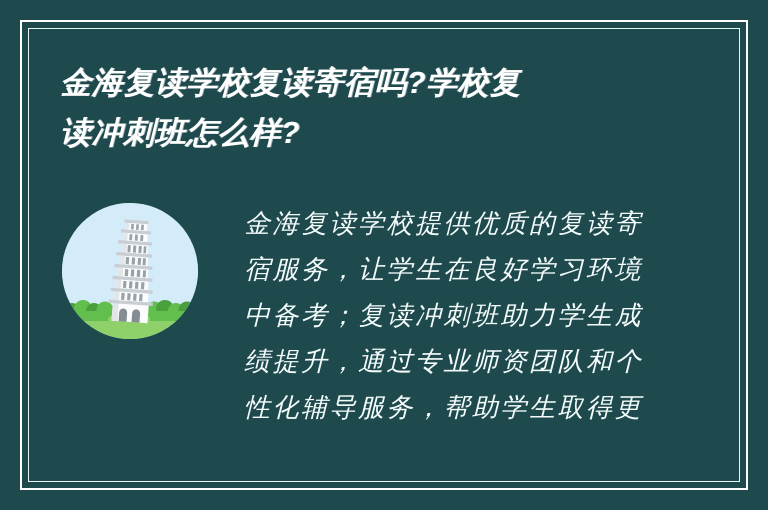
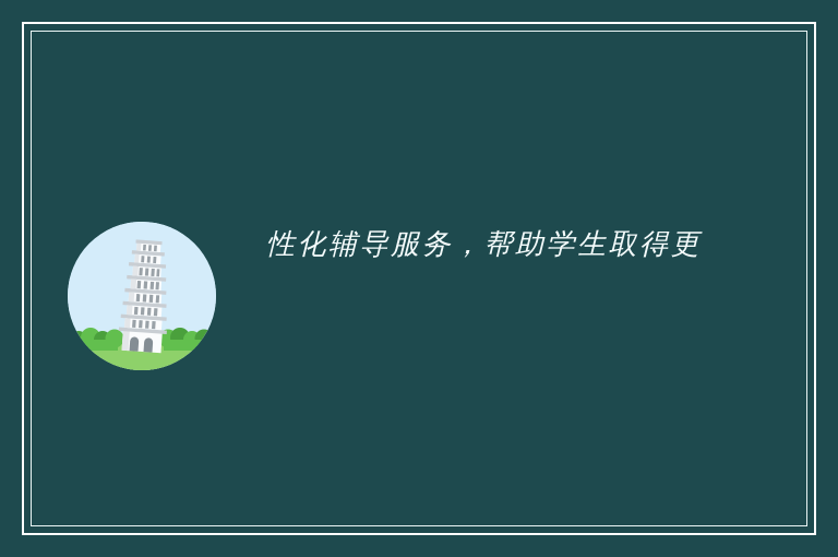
- 金海复读学校复读寄宿吗?学校复
- 读冲刺班怎么样?
- 金海复读学校提供优质的复读寄
- 宿服务，让学生在良好学习环境
- 中备考；复读冲刺班助力学生成
- 绩提升，通过专业师资团队和个
  性化辅导服务，帮助学生取得更
